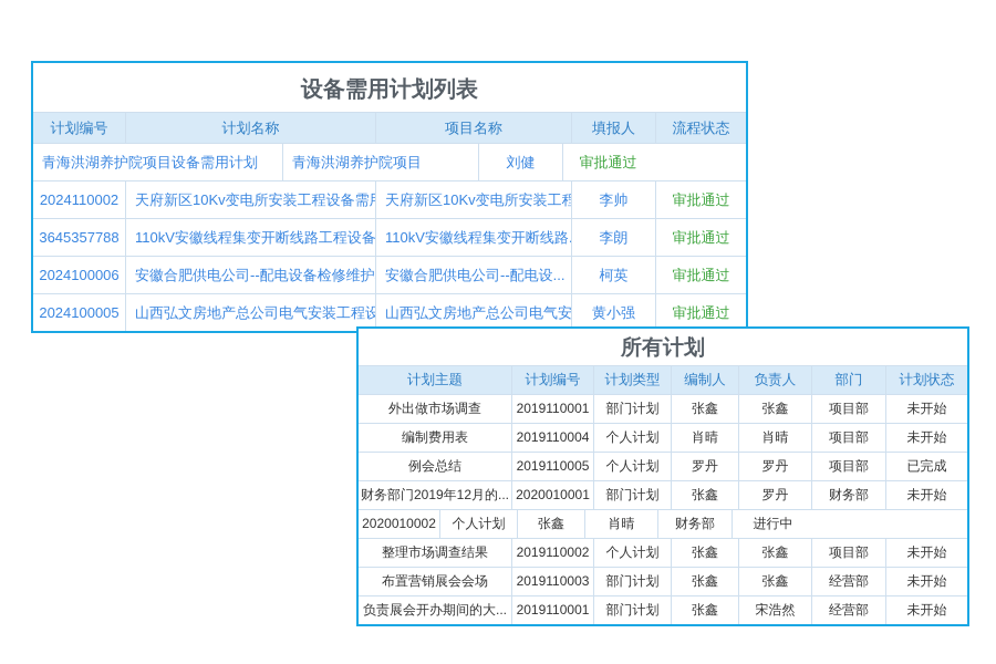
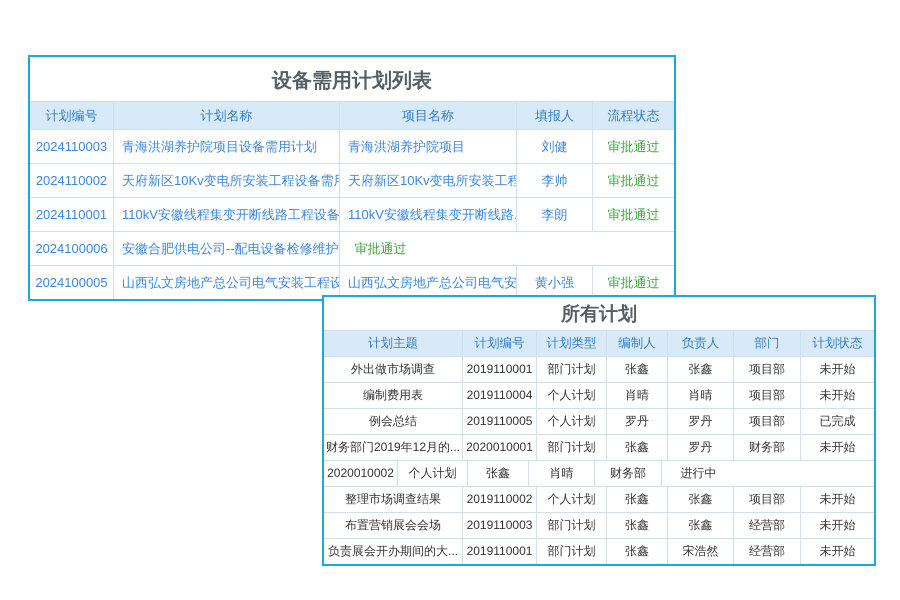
  设备需用计划列表
  计划编号
  计划名称
  项目名称
  填报人
  流程状态
+ 2024110003
  青海洪湖养护院项目设备需用计划
  青海洪湖养护院项目
  刘健
  审批通过
  2024110002
  天府新区10Kv变电所安装工程设备需
  天府新区10Kv变电所安装工程
  李帅
  审批通过
- 3645357788
+ 2024110001
  110kV安徽线程集变开断线路工程设备
  110kV安徽线程集变开断线路.
  李朗
  审批通过
  2024100006
  安徽合肥供电公司--配电设备检修维护
- 安徽合肥供电公司--配电设...
- 柯英
  审批通过
  2024100005
  山西弘文房地产总公司电气安装工程设
  山西弘文房地产总公司电气安
  黄小强
  审批通过
  所有计划
  计划主题
  计划编号
  计划类型
  编制人
  负责人
  部门
  计划状态
  外出做市场调查
  2019110001
  部门计划
  张鑫
  张鑫
  项目部
  未开始
  编制费用表
  2019110004
  个人计划
  肖晴
  肖晴
  项目部
  未开始
  例会总结
  2019110005
  个人计划
  罗丹
  罗丹
  项目部
  已完成
  财务部门2019年12月的...
  2020010001
  部门计划
  张鑫
  罗丹
  财务部
  未开始
  2020010002
  个人计划
  张鑫
  肖晴
  财务部
  进行中
  整理市场调查结果
  2019110002
  个人计划
  张鑫
  张鑫
  项目部
  未开始
  布置营销展会会场
  2019110003
  部门计划
  张鑫
  张鑫
  经营部
  未开始
  负责展会开办期间的大...
  2019110001
  部门计划
  张鑫
  宋浩然
  经营部
  未开始
